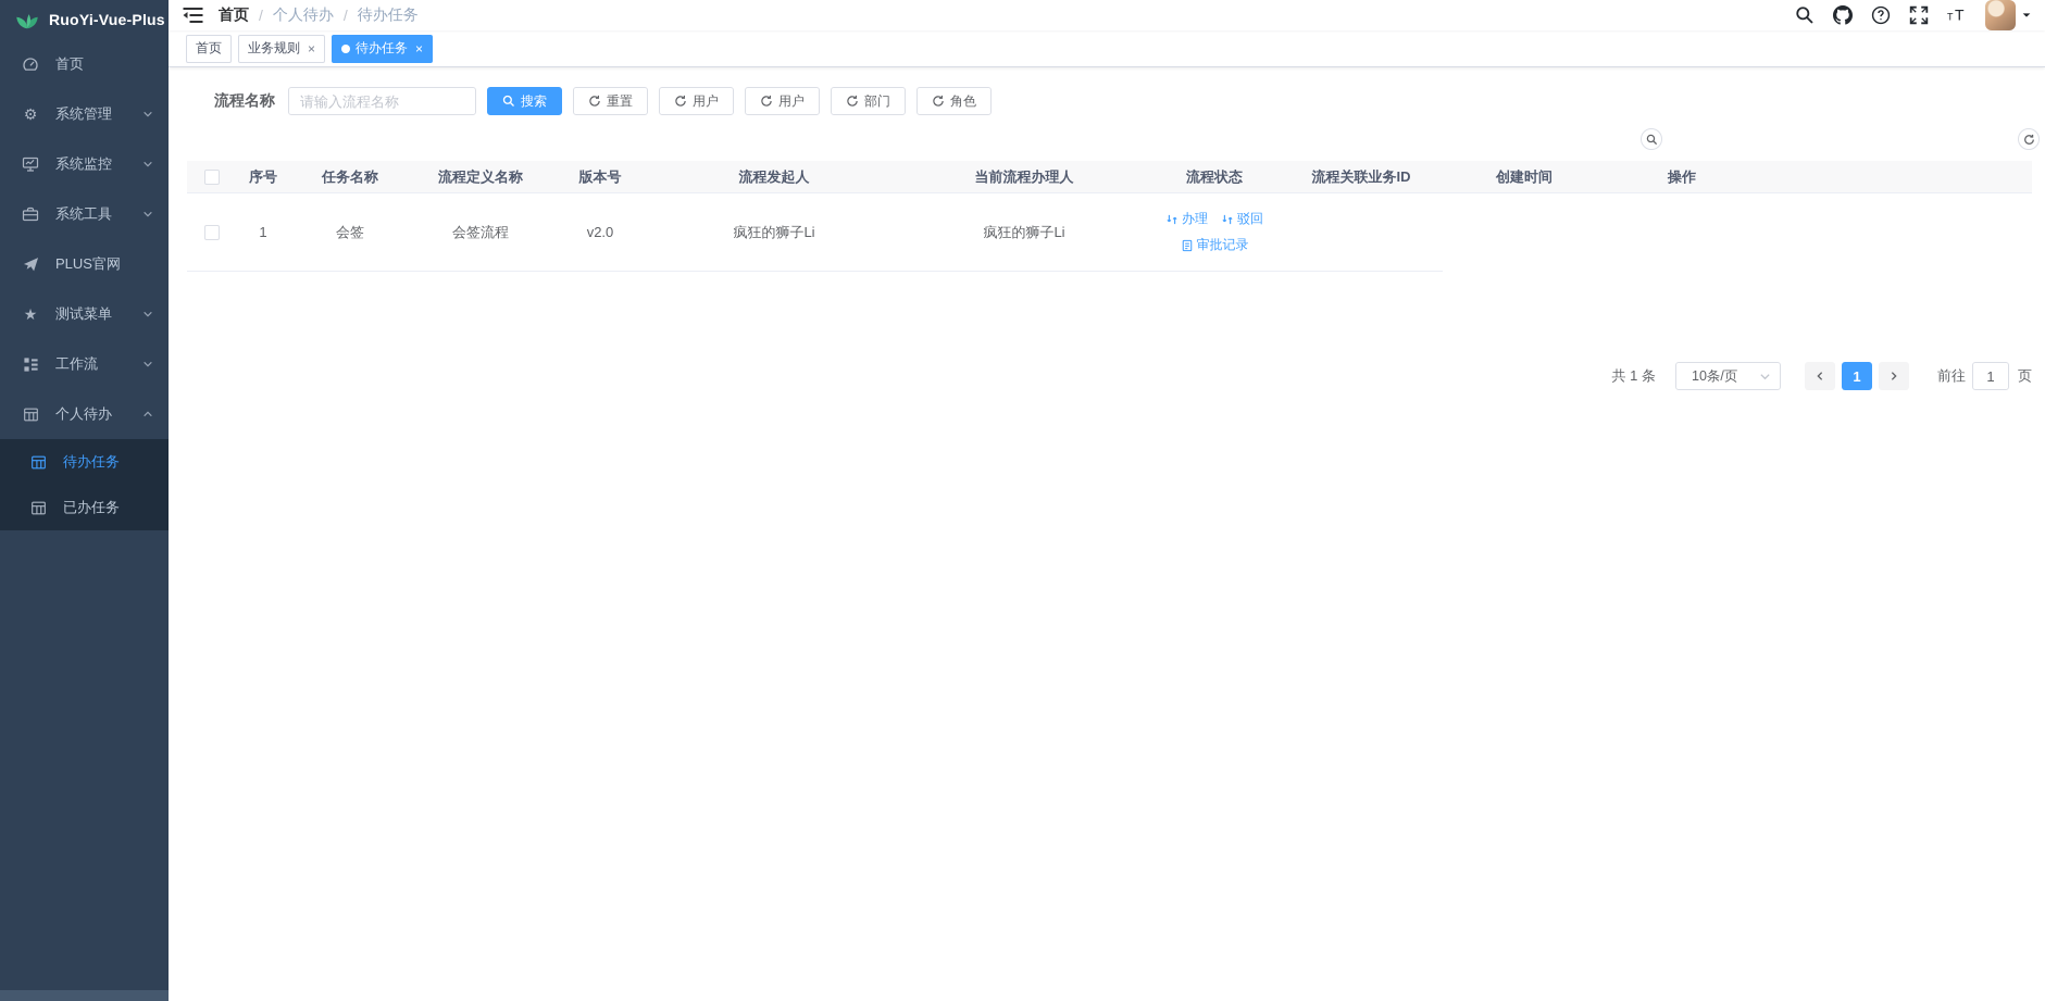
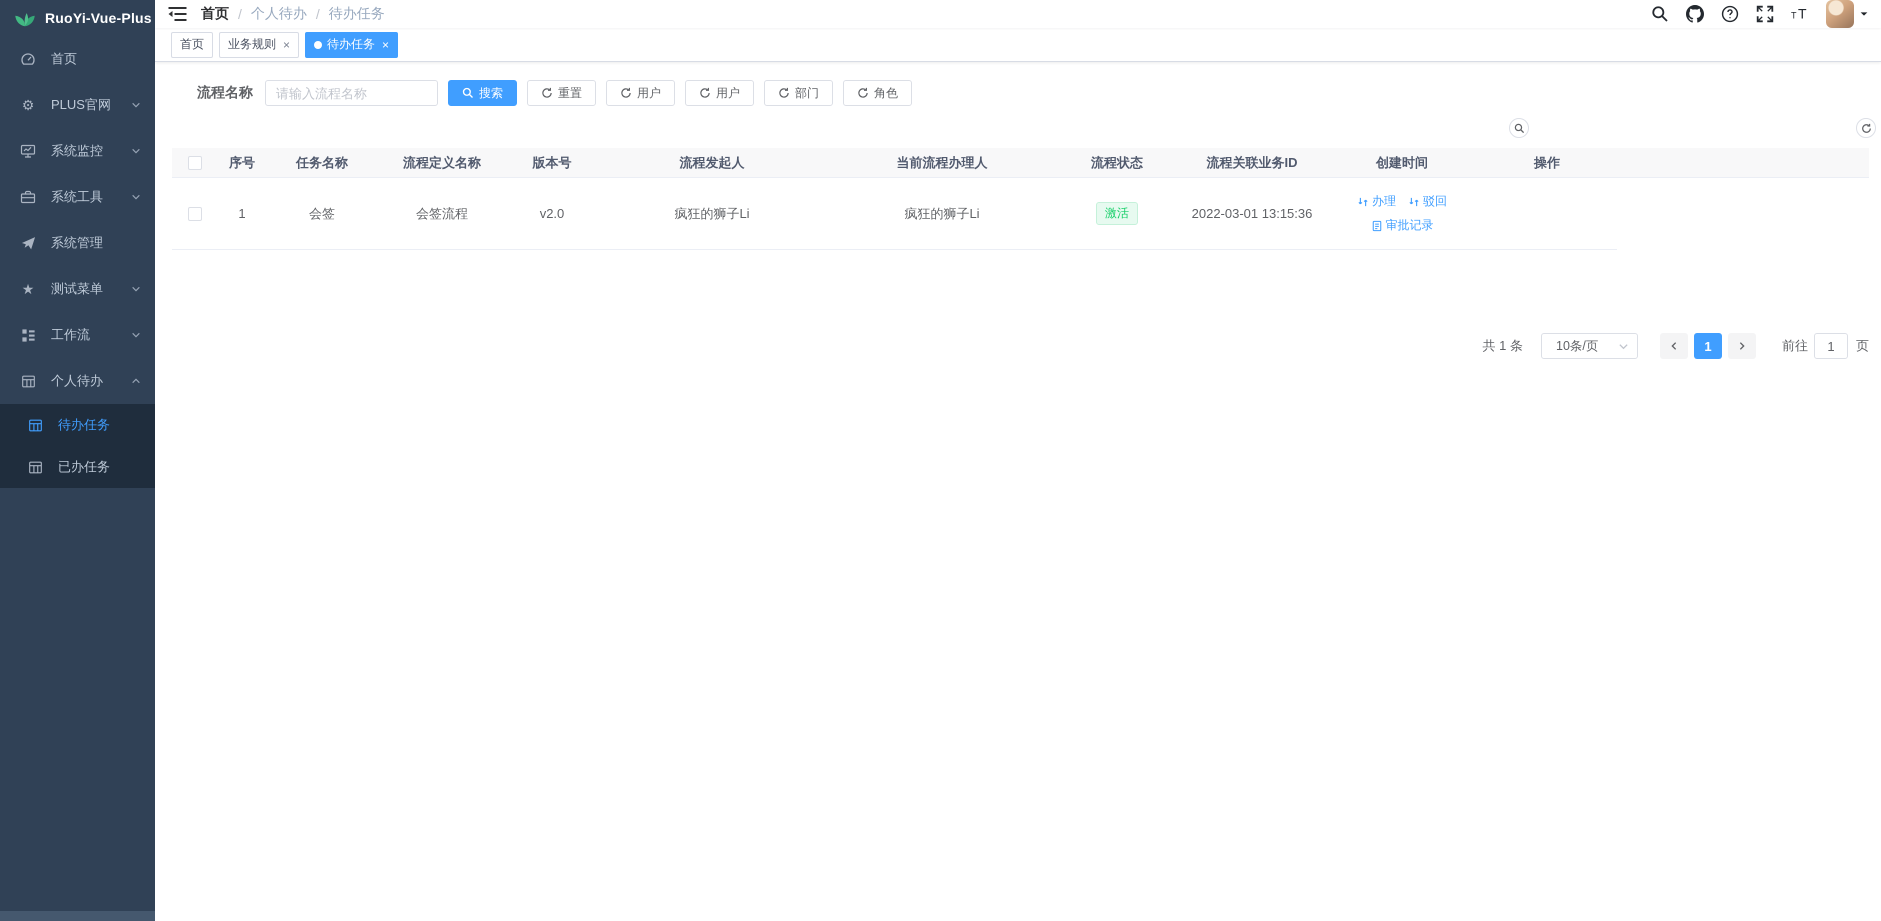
  RuoYi-Vue-Plus
  首页
  ⚙
- 系统管理
+ PLUS官网
  系统监控
  系统工具
- PLUS官网
+ 系统管理
  ★
  测试菜单
  工作流
  个人待办
  待办任务
  已办任务
  首页
  /
  个人待办
  /
  待办任务
  T
  T
  首页
  业务规则
  ×
  待办任务
  ×
  流程名称
  请输入流程名称
  搜索
  重置
  用户
  用户
  部门
  角色
  序号
  任务名称
  流程定义名称
  版本号
  流程发起人
  当前流程办理人
  流程状态
  流程关联业务ID
  创建时间
  操作
  1
  会签
  会签流程
  v2.0
  疯狂的狮子Li
  疯狂的狮子Li
+ 激活
+ 2022-03-01 13:15:36
  办理
  驳回
  审批记录
  共 1 条
  10条/页
  1
  前往
  1
  页
